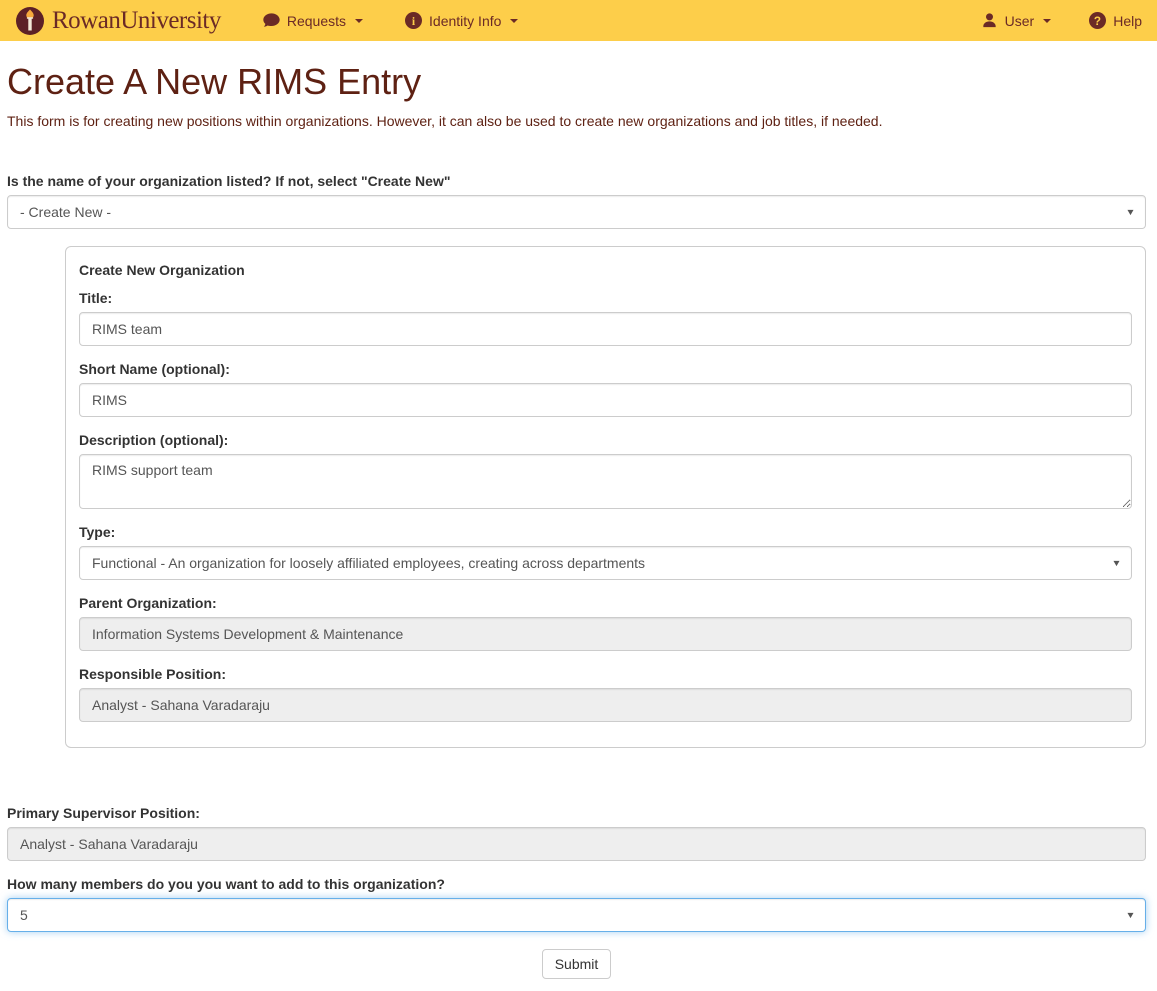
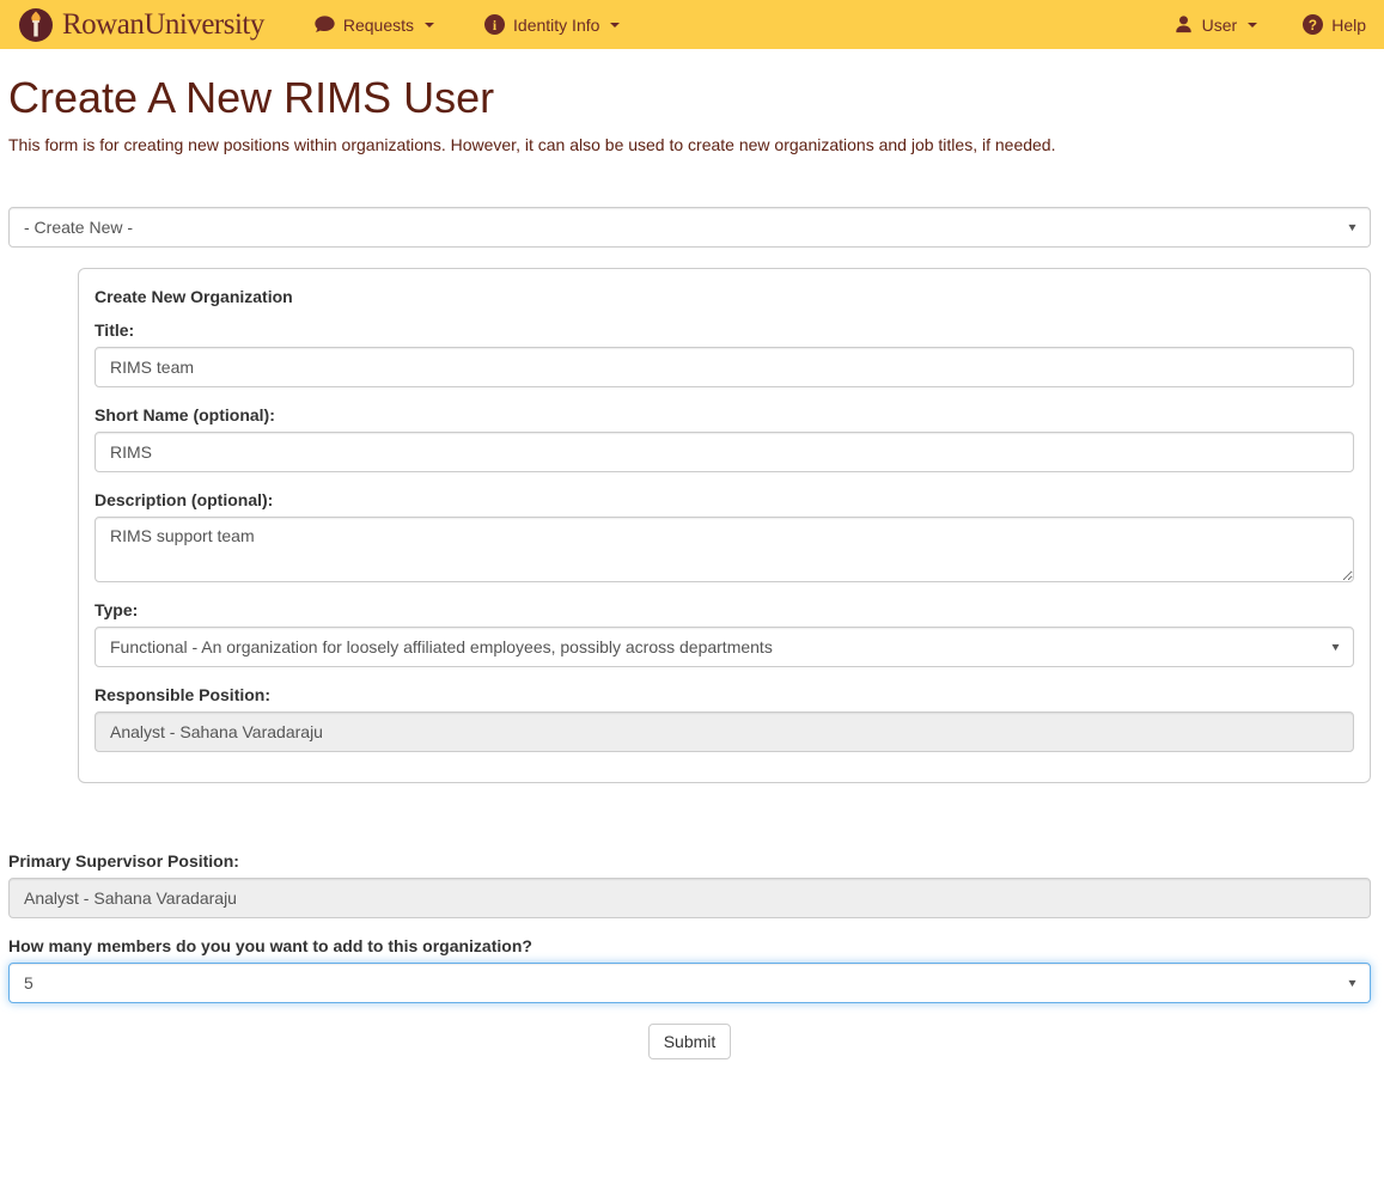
  RowanUniversity
  Requests
  i
  Identity Info
  User
  ?
  Help
- Create A New RIMS Entry
+ Create A New RIMS User
  This form is for creating new positions within organizations. However, it can also be used to create new organizations and job titles, if needed.
- Is the name of your organization listed? If not, select "Create New"
  - Create New -
  ▼
  Create New Organization
  Title:
  RIMS team
  Short Name (optional):
  RIMS
  Description (optional):
  RIMS support team
  Type:
- Functional - An organization for loosely affiliated employees, creating across departments
+ Functional - An organization for loosely affiliated employees, possibly across departments
  ▼
- Parent Organization:
- Information Systems Development & Maintenance
  Responsible Position:
  Analyst - Sahana Varadaraju
  Primary Supervisor Position:
  Analyst - Sahana Varadaraju
  How many members do you you want to add to this organization?
  5
  ▼
  Submit
